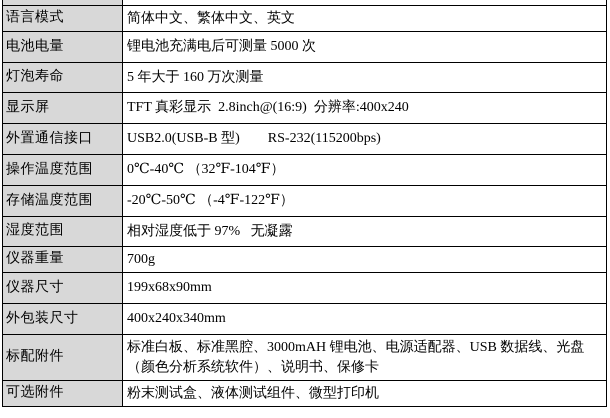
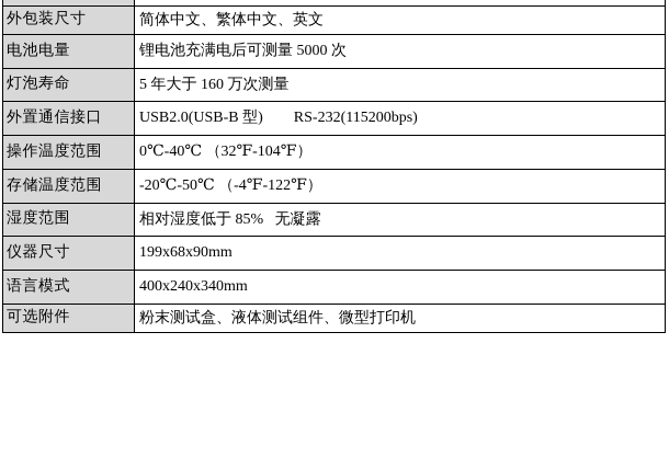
- 语言模式	简体中文、繁体中文、英文
+ 外包装尺寸	简体中文、繁体中文、英文
  电池电量	锂电池充满电后可测量 5000 次
  灯泡寿命	5 年大于 160 万次测量
- 显示屏	TFT 真彩显示 2.8inch@(16:9) 分辨率:400x240
  外置通信接口	USB2.0(USB-B 型) RS-232(115200bps)
  操作温度范围	0℃-40℃ （32℉-104℉）
  存储温度范围	-20℃-50℃ （-4℉-122℉）
- 湿度范围	相对湿度低于 97% 无凝露
+ 湿度范围	相对湿度低于 85% 无凝露
- 仪器重量	700g
  仪器尺寸	199x68x90mm
- 外包装尺寸	400x240x340mm
+ 语言模式	400x240x340mm
- 标配附件	标准白板、标准黑腔、3000mAH 锂电池、电源适配器、USB 数据线、光盘（颜色分析系统软件）、说明书、保修卡
  可选附件	粉末测试盒、液体测试组件、微型打印机
